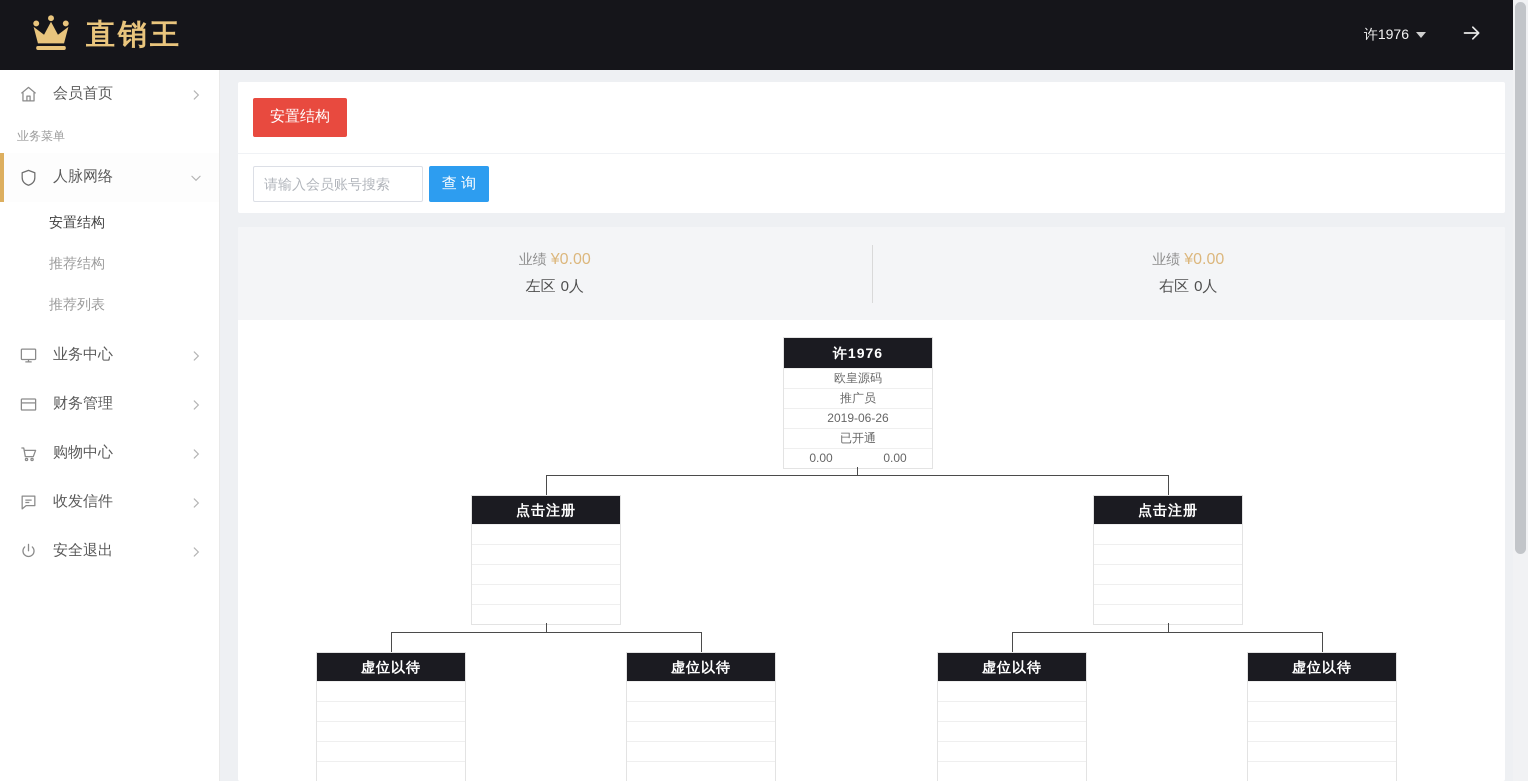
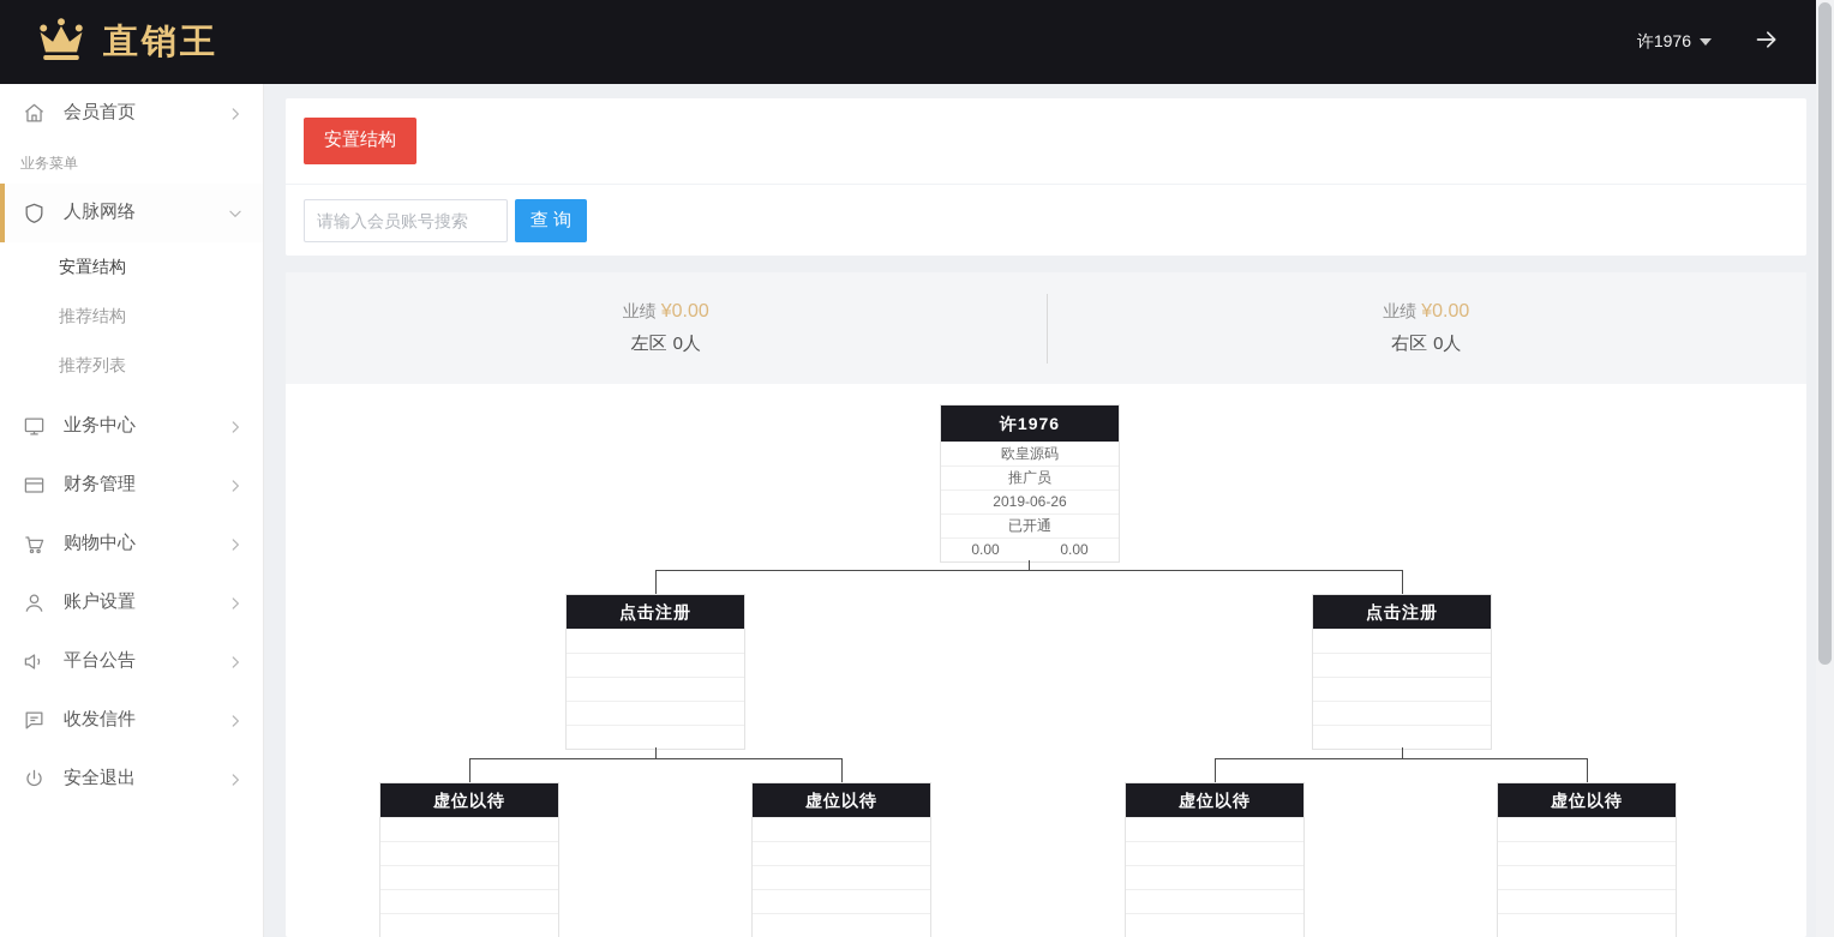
  直销王
  许1976
  会员首页
  业务菜单
  人脉网络
  安置结构
  推荐结构
  推荐列表
  业务中心
  财务管理
  购物中心
+ 账户设置
+ 平台公告
  收发信件
  安全退出
  安置结构
  请输入会员账号搜索
  查 询
  业绩 ¥0.00
  左区 0人
  业绩 ¥0.00
  右区 0人
  许1976
  欧皇源码
  推广员
  2019-06-26
  已开通
  0.00
  0.00
  点击注册
  点击注册
  虚位以待
  虚位以待
  虚位以待
  虚位以待
